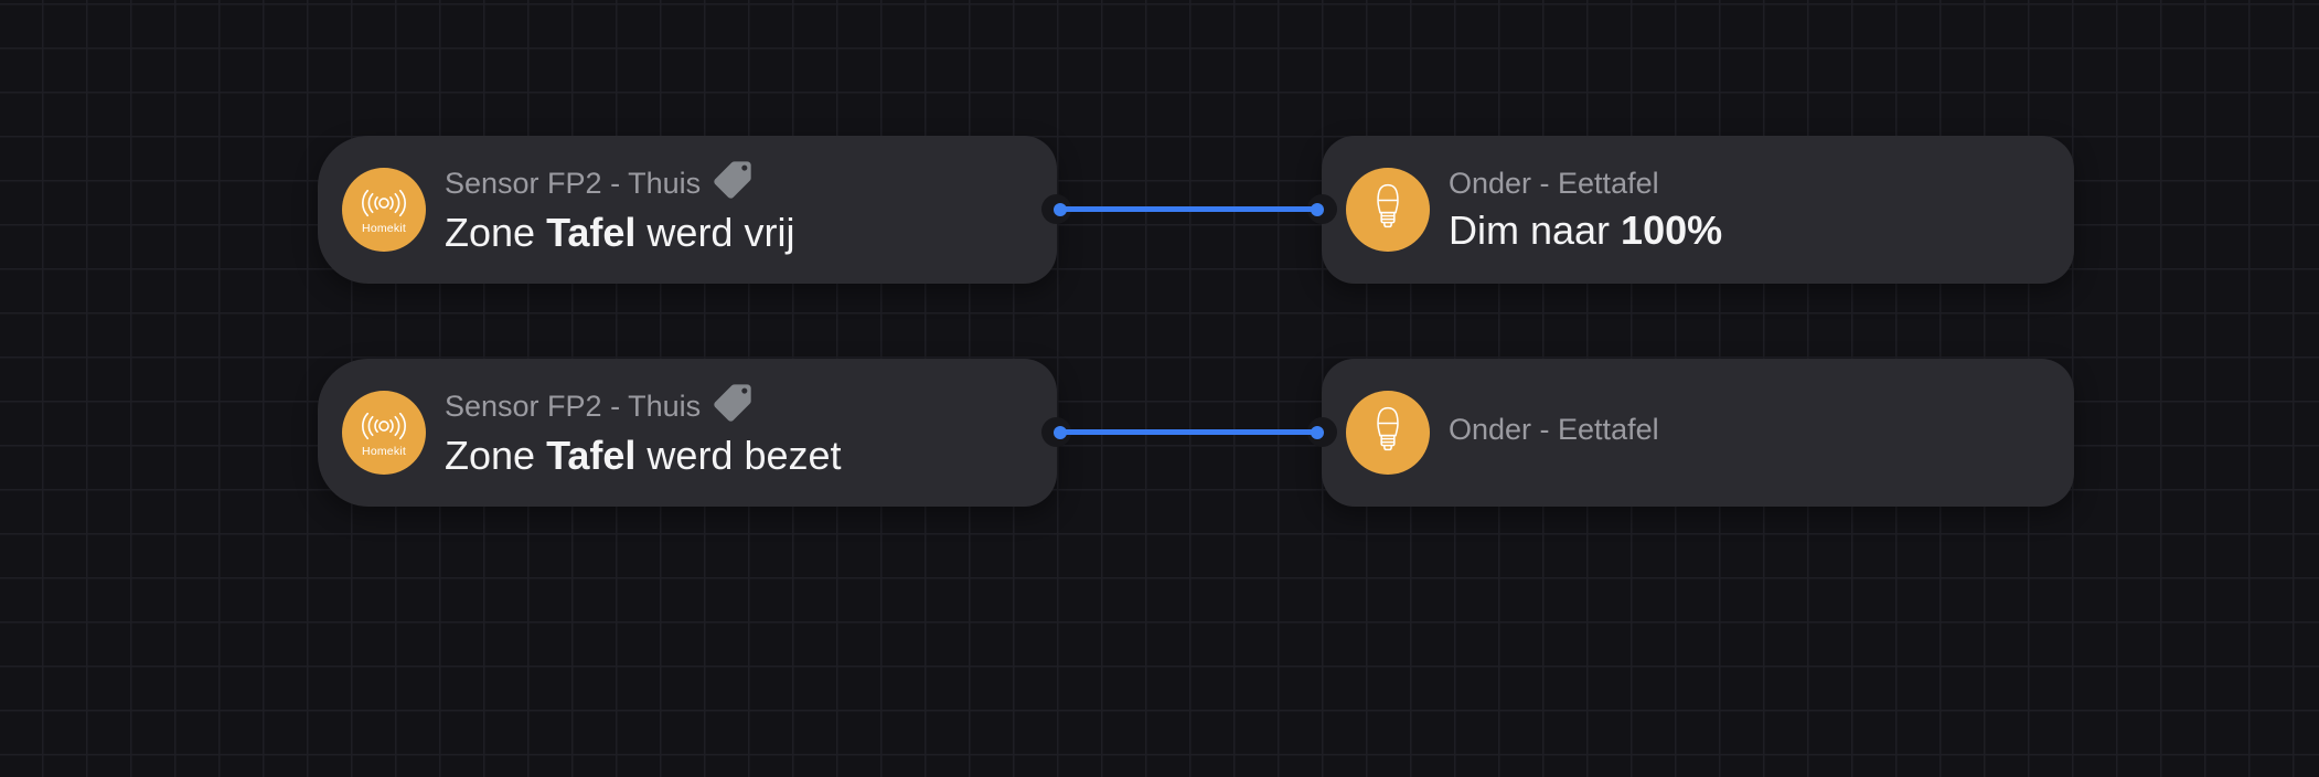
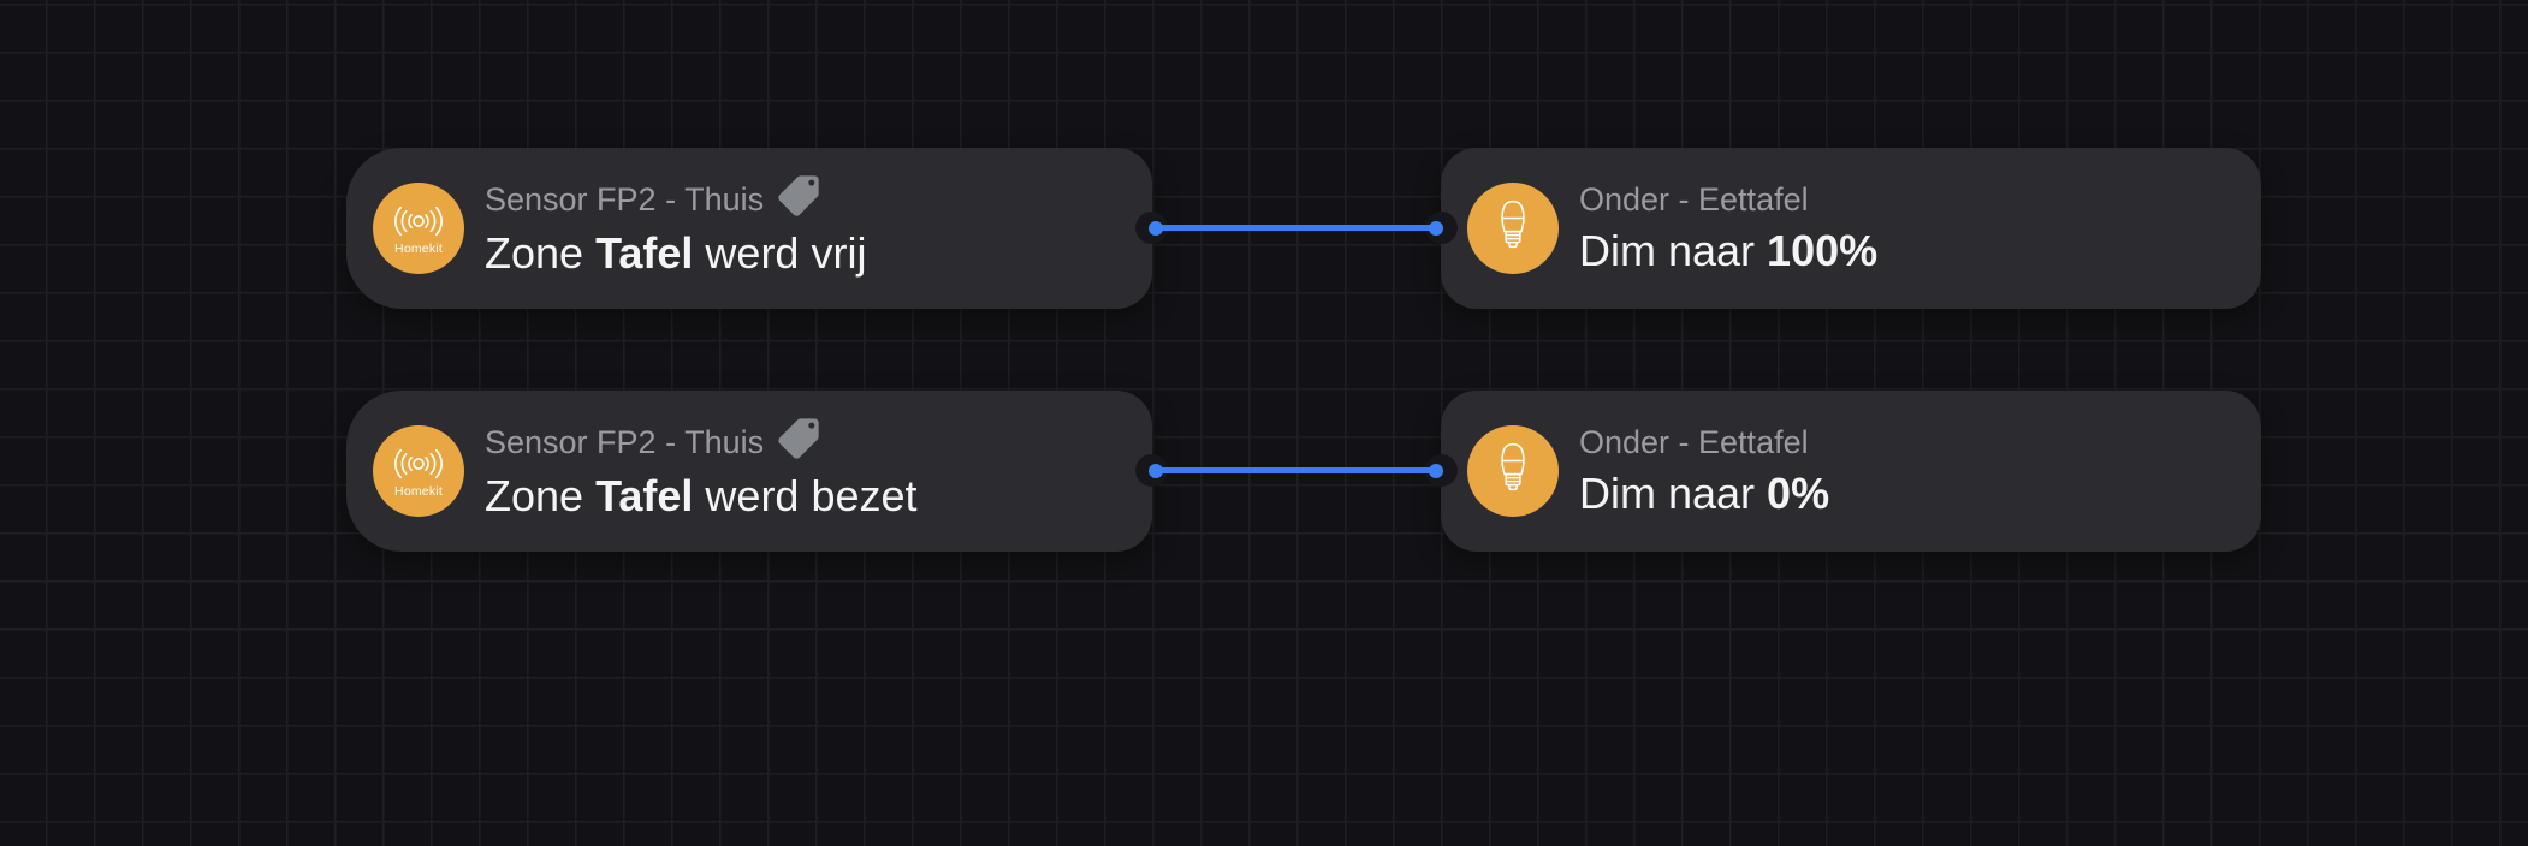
  Homekit
  Sensor FP2 - Thuis
  Zone Tafel werd vrij
  Onder - Eettafel
  Dim naar 100%
  Homekit
  Sensor FP2 - Thuis
  Zone Tafel werd bezet
  Onder - Eettafel
+ Dim naar 0%
